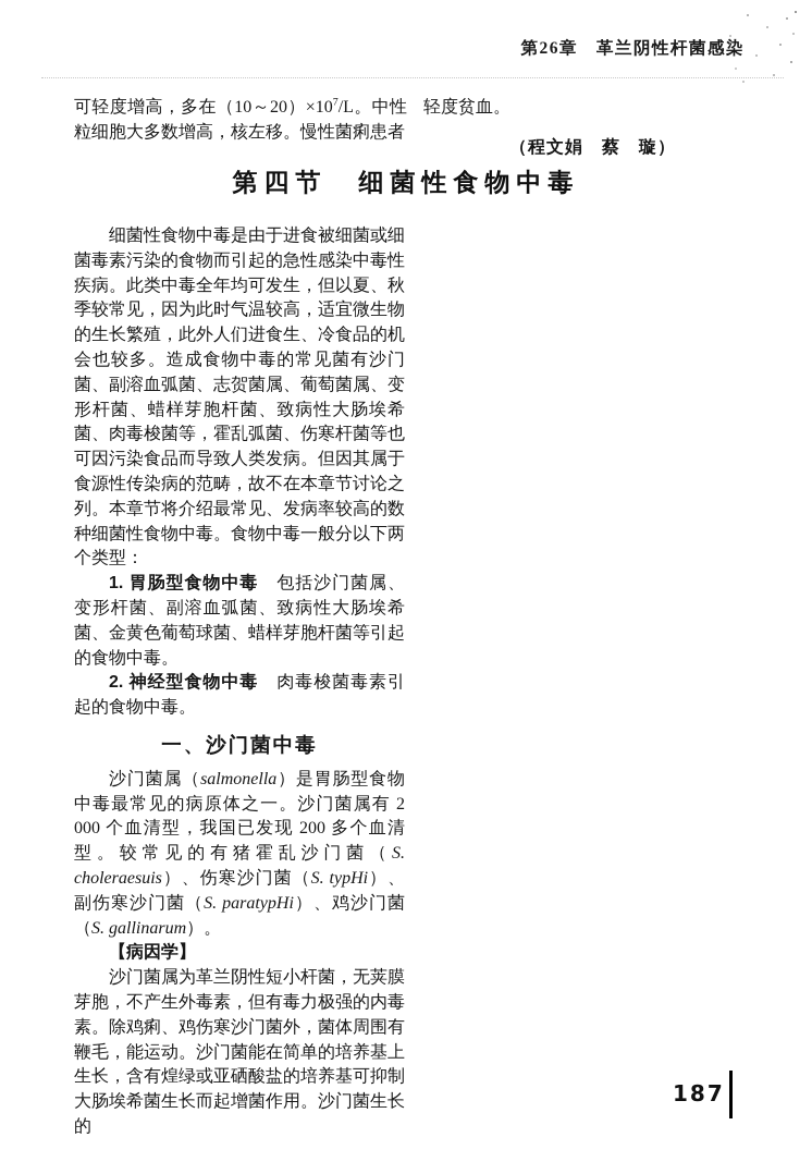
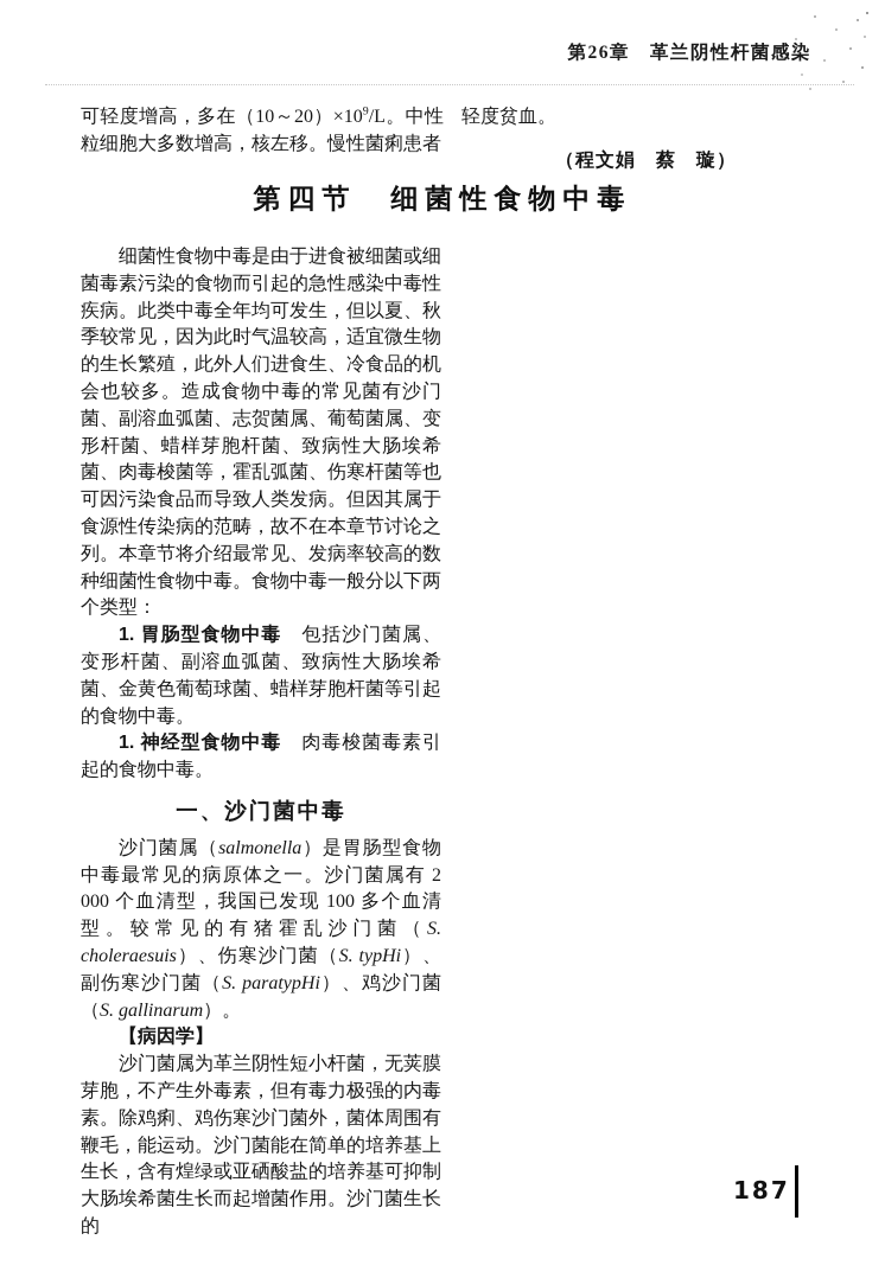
  第26章 革兰阴性杆菌感染
- 可轻度增高，多在（10～20）×107/L。中性粒细胞大多数增高，核左移。慢性菌痢患者
+ 可轻度增高，多在（10～20）×109/L。中性粒细胞大多数增高，核左移。慢性菌痢患者
  轻度贫血。
  （程文娟 蔡 璇）
  第四节 细菌性食物中毒
  细菌性食物中毒是由于进食被细菌或细菌毒素污染的食物而引起的急性感染中毒性疾病。此类中毒全年均可发生，但以夏、秋季较常见，因为此时气温较高，适宜微生物的生长繁殖，此外人们进食生、冷食品的机会也较多。造成食物中毒的常见菌有沙门菌、副溶血弧菌、志贺菌属、葡萄菌属、变形杆菌、蜡样芽胞杆菌、致病性大肠埃希菌、肉毒梭菌等，霍乱弧菌、伤寒杆菌等也可因污染食品而导致人类发病。但因其属于食源性传染病的范畴，故不在本章节讨论之列。本章节将介绍最常见、发病率较高的数种细菌性食物中毒。食物中毒一般分以下两个类型：
  1. 胃肠型食物中毒 包括沙门菌属、变形杆菌、副溶血弧菌、致病性大肠埃希菌、金黄色葡萄球菌、蜡样芽胞杆菌等引起的食物中毒。
- 2. 神经型食物中毒 肉毒梭菌毒素引起的食物中毒。
+ 1. 神经型食物中毒 肉毒梭菌毒素引起的食物中毒。
  一、沙门菌中毒
- 沙门菌属（salmonella）是胃肠型食物中毒最常见的病原体之一。沙门菌属有 2 000 个血清型，我国已发现 200 多个血清型。较常见的有猪霍乱沙门菌（S. choleraesuis）、伤寒沙门菌（S. typHi）、副伤寒沙门菌（S. paratypHi）、鸡沙门菌（S. gallinarum）。
+ 沙门菌属（salmonella）是胃肠型食物中毒最常见的病原体之一。沙门菌属有 2 000 个血清型，我国已发现 100 多个血清型。较常见的有猪霍乱沙门菌（S. choleraesuis）、伤寒沙门菌（S. typHi）、副伤寒沙门菌（S. paratypHi）、鸡沙门菌（S. gallinarum）。
  【病因学】
  沙门菌属为革兰阴性短小杆菌，无荚膜芽胞，不产生外毒素，但有毒力极强的内毒素。除鸡痢、鸡伤寒沙门菌外，菌体周围有鞭毛，能运动。沙门菌能在简单的培养基上生长，含有煌绿或亚硒酸盐的培养基可抑制大肠埃希菌生长而起增菌作用。沙门菌生长的
  187
